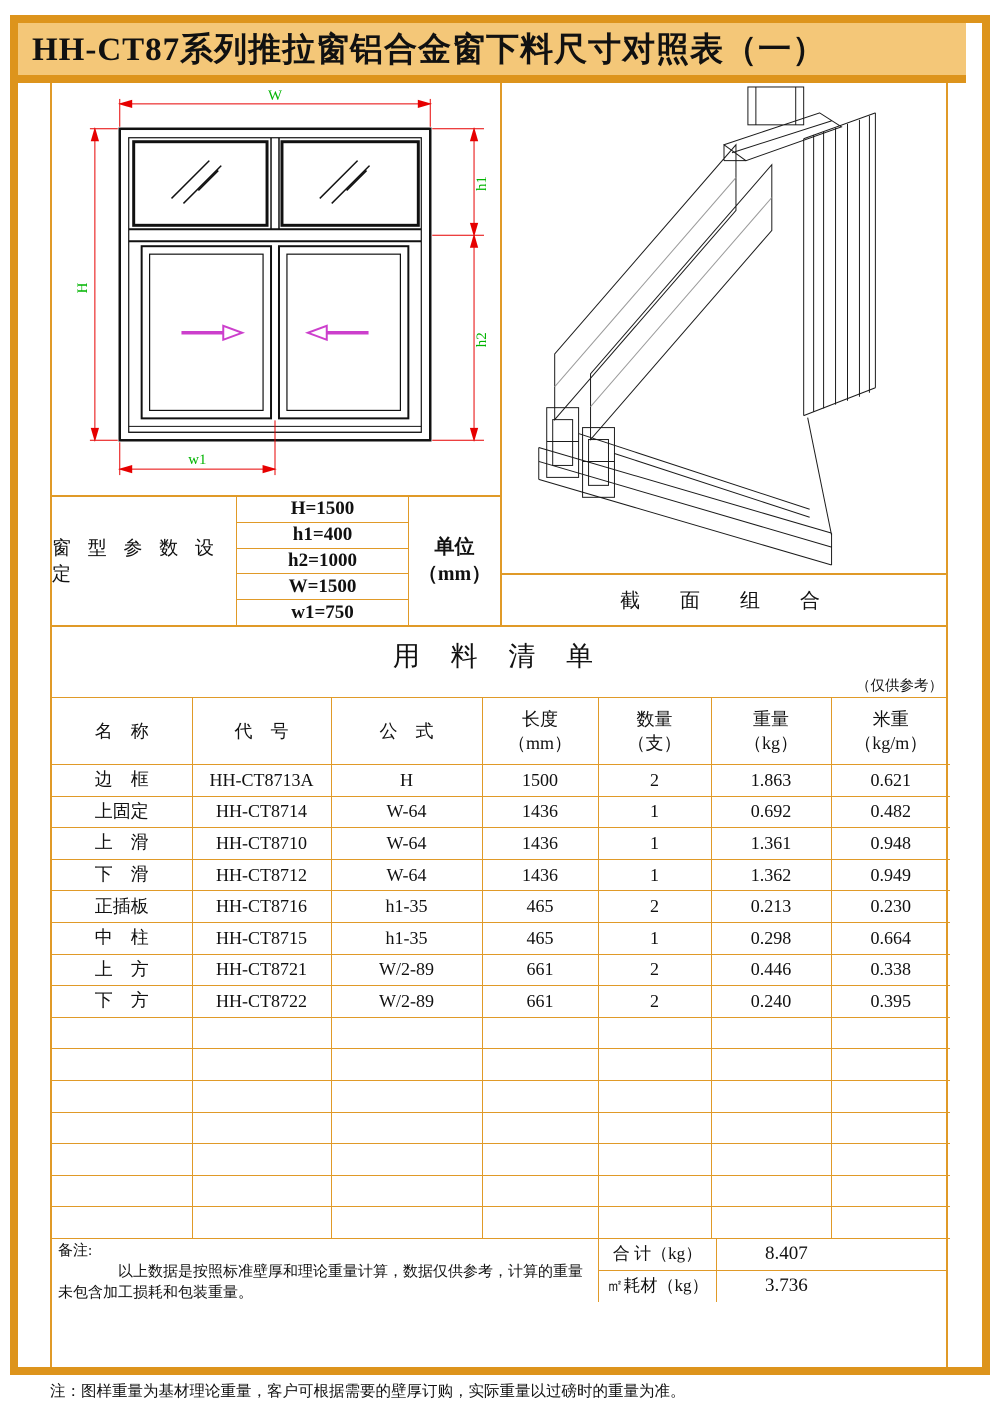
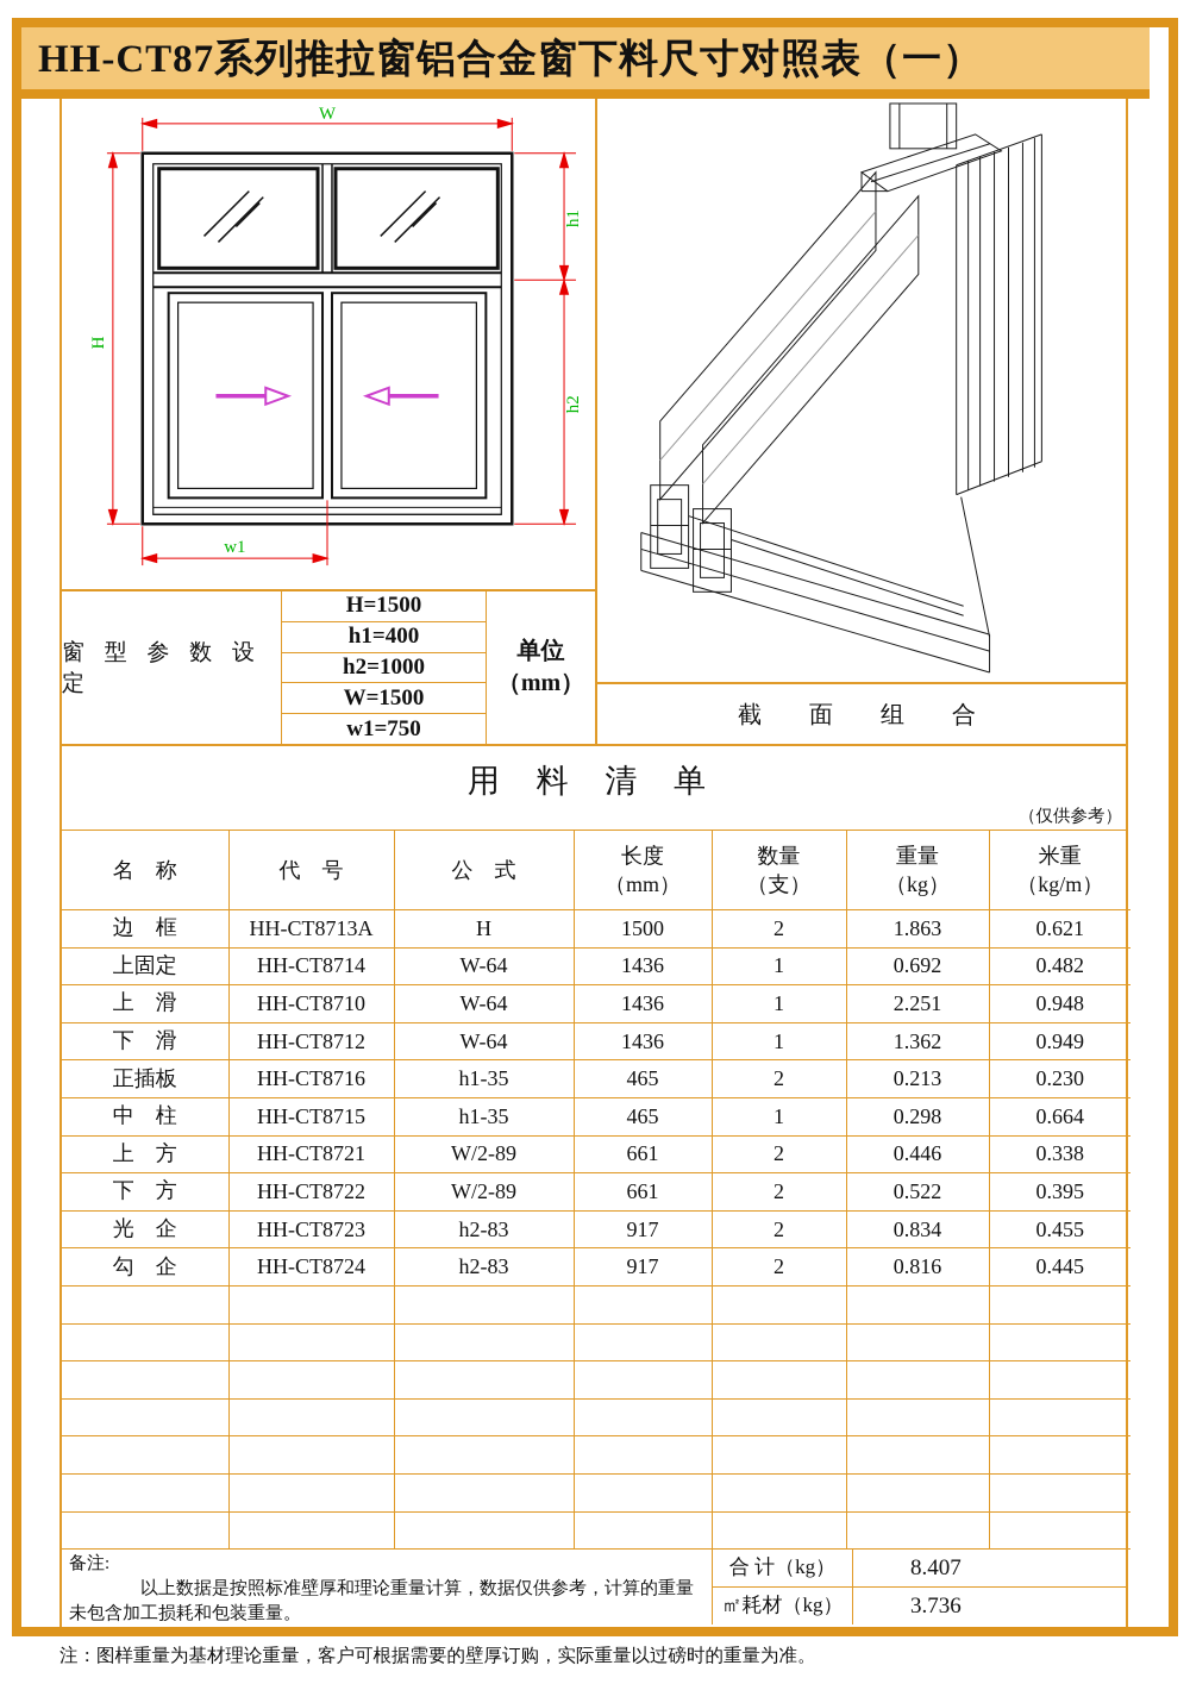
  HH-CT87系列推拉窗铝合金窗下料尺寸对照表（一）
  W
  w1
  窗 型 参 数 设 定
  H=1500
  h1=400
  h2=1000
  W=1500
  w1=750
  单位
  （mm）
  截 面 组 合
  用 料 清 单
  （仅供参考）
  名 称	代 号	公 式	长度 （mm）	数量 （支）	重量 （kg）	米重 （kg/m）
  边 框	HH-CT8713A	H	1500	2	1.863	0.621
  上固定	HH-CT8714	W-64	1436	1	0.692	0.482
- 上 滑	HH-CT8710	W-64	1436	1	1.361	0.948
+ 上 滑	HH-CT8710	W-64	1436	1	2.251	0.948
  下 滑	HH-CT8712	W-64	1436	1	1.362	0.949
  正插板	HH-CT8716	h1-35	465	2	0.213	0.230
  中 柱	HH-CT8715	h1-35	465	1	0.298	0.664
  上 方	HH-CT8721	W/2-89	661	2	0.446	0.338
- 下 方	HH-CT8722	W/2-89	661	2	0.240	0.395
+ 下 方	HH-CT8722	W/2-89	661	2	0.522	0.395
+ 光 企	HH-CT8723	h2-83	917	2	0.834	0.455
+ 勾 企	HH-CT8724	h2-83	917	2	0.816	0.445
  备注:
  以上数据是按照标准壁厚和理论重量计算，数据仅供参考，计算的重量
  未包含加工损耗和包装重量。
  合 计（kg）
  8.407
  ㎡耗材（kg）
  3.736
  注：图样重量为基材理论重量，客户可根据需要的壁厚订购，实际重量以过磅时的重量为准。
